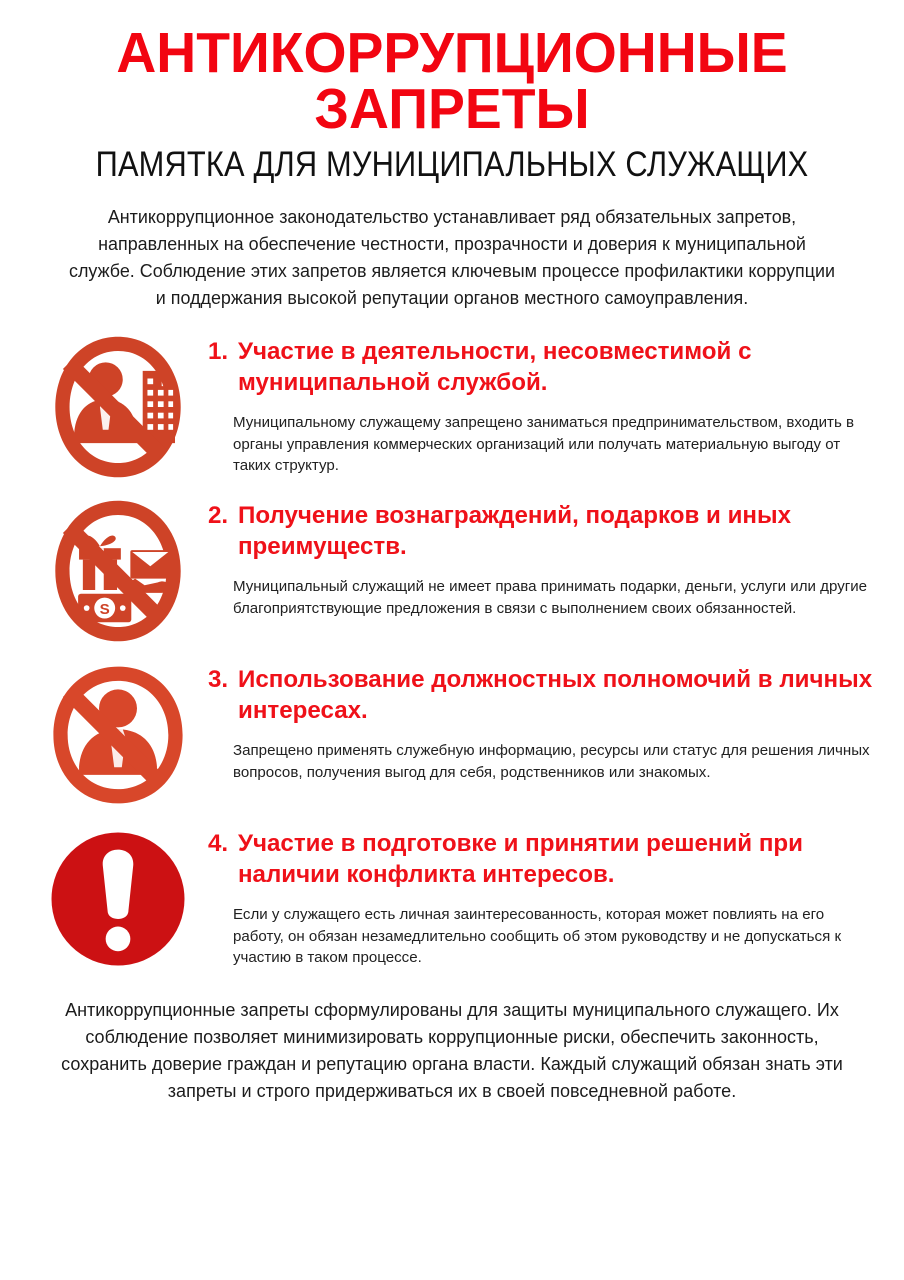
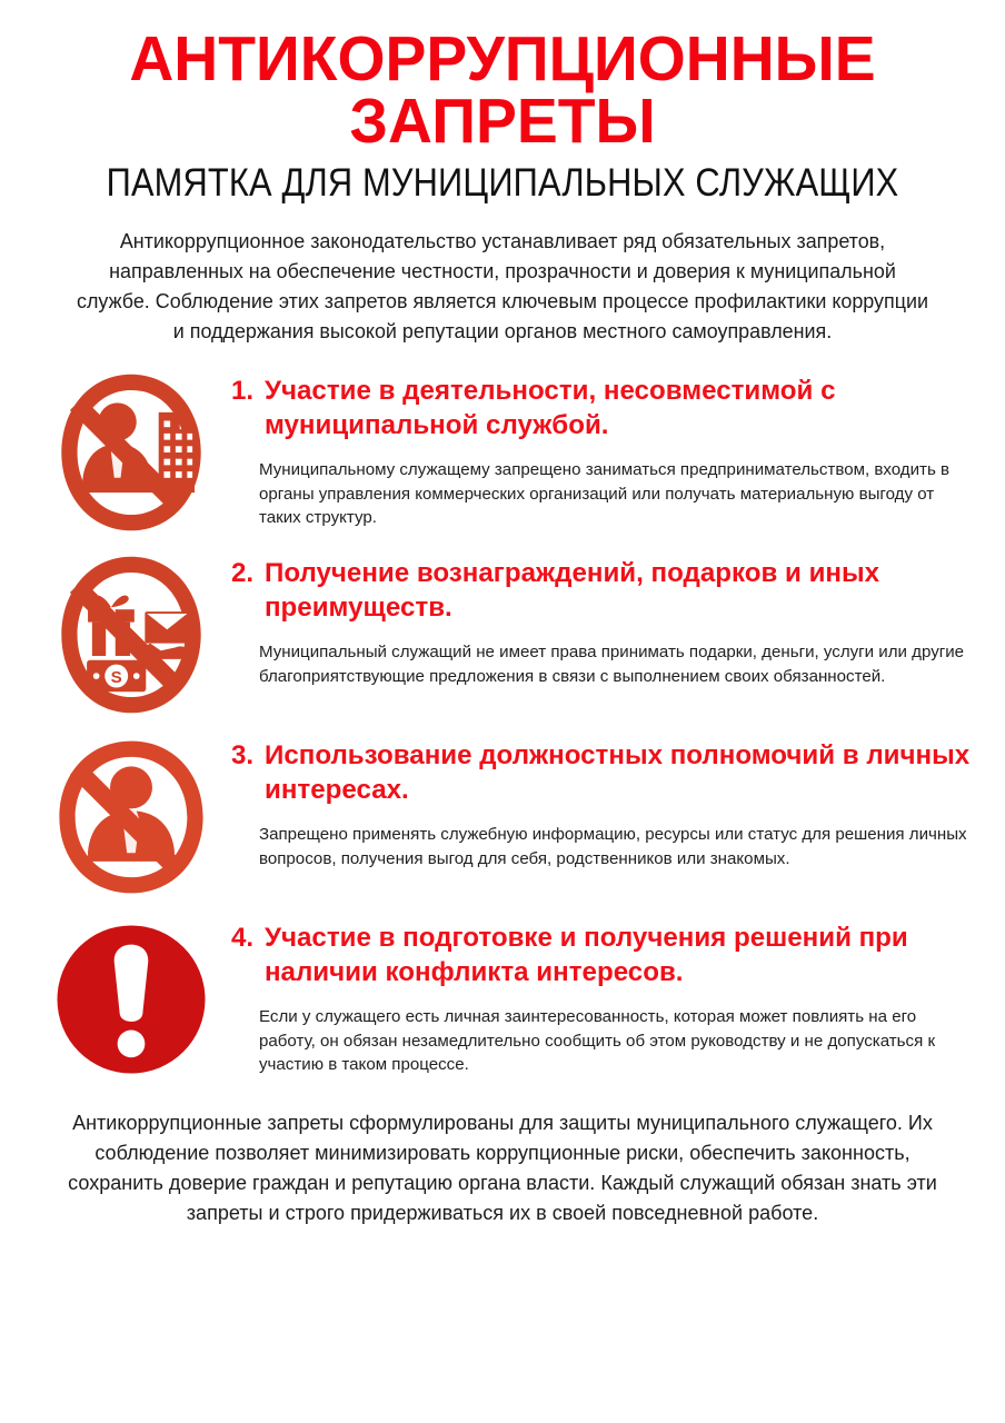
  АНТИКОРРУПЦИОННЫЕ
  ЗАПРЕТЫ
  ПАМЯТКА ДЛЯ МУНИЦИПАЛЬНЫХ СЛУЖАЩИХ
  Антикоррупционное законодательство устанавливает ряд обязательных запретов, направленных на обеспечение честности, прозрачности и доверия к муниципальной службе. Соблюдение этих запретов является ключевым процессе профилактики коррупции и поддержания высокой репутации органов местного самоуправления.
  1.
  Участие в деятельности, несовместимой с муниципальной службой.
  Муниципальному служащему запрещено заниматься предпринимательством, входить в органы управления коммерческих организаций или получать материальную выгоду от таких структур.
  S
  2.
  Получение вознаграждений, подарков и иных преимуществ.
  Муниципальный служащий не имеет права принимать подарки, деньги, услуги или другие благоприятствующие предложения в связи с выполнением своих обязанностей.
  3.
  Использование должностных полномочий в личных интересах.
  Запрещено применять служебную информацию, ресурсы или статус для решения личных вопросов, получения выгод для себя, родственников или знакомых.
  4.
- Участие в подготовке и принятии решений при наличии конфликта интересов.
+ Участие в подготовке и получения решений при наличии конфликта интересов.
  Если у служащего есть личная заинтересованность, которая может повлиять на его работу, он обязан незамедлительно сообщить об этом руководству и не допускаться к участию в таком процессе.
  Антикоррупционные запреты сформулированы для защиты муниципального служащего. Их соблюдение позволяет минимизировать коррупционные риски, обеспечить законность, сохранить доверие граждан и репутацию органа власти. Каждый служащий обязан знать эти запреты и строго придерживаться их в своей повседневной работе.
